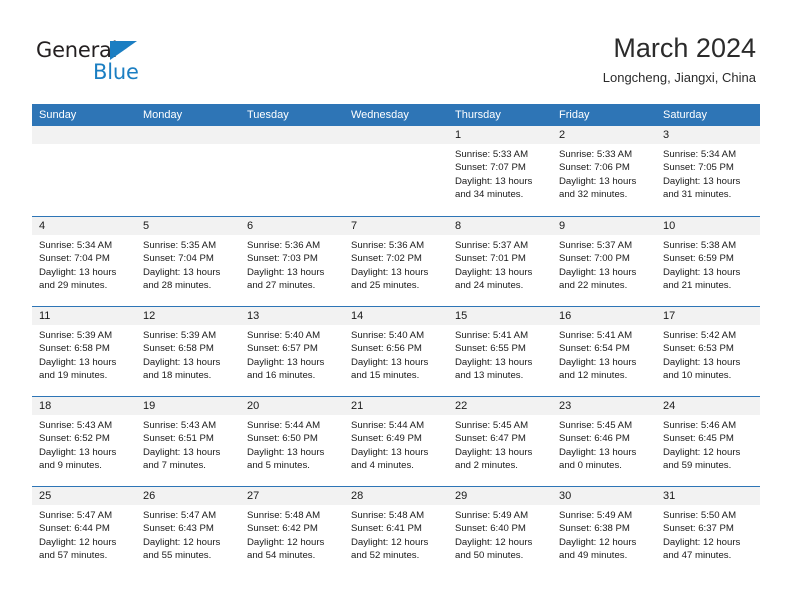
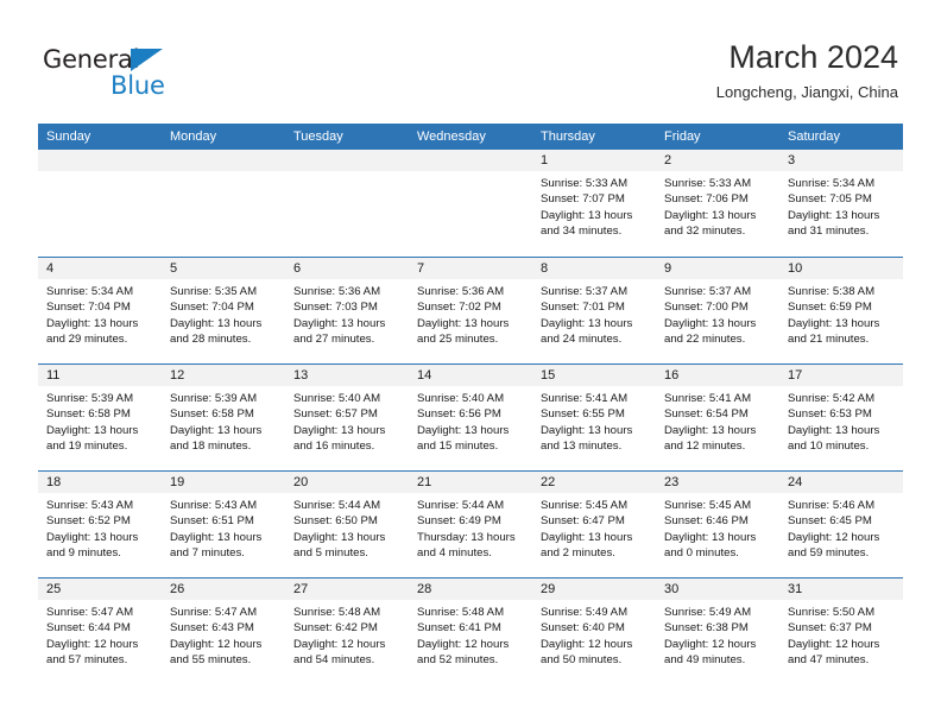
  General
  Blue
  March 2024
  Longcheng, Jiangxi, China
  Sunday
  Monday
  Tuesday
  Wednesday
  Thursday
  Friday
  Saturday
  1
  Sunrise: 5:33 AM
  Sunset: 7:07 PM
  Daylight: 13 hours and 34 minutes.
  2
  Sunrise: 5:33 AM
  Sunset: 7:06 PM
  Daylight: 13 hours and 32 minutes.
  3
  Sunrise: 5:34 AM
  Sunset: 7:05 PM
  Daylight: 13 hours and 31 minutes.
  4
  Sunrise: 5:34 AM
  Sunset: 7:04 PM
  Daylight: 13 hours and 29 minutes.
  5
  Sunrise: 5:35 AM
  Sunset: 7:04 PM
  Daylight: 13 hours and 28 minutes.
  6
  Sunrise: 5:36 AM
  Sunset: 7:03 PM
  Daylight: 13 hours and 27 minutes.
  7
  Sunrise: 5:36 AM
  Sunset: 7:02 PM
  Daylight: 13 hours and 25 minutes.
  8
  Sunrise: 5:37 AM
  Sunset: 7:01 PM
  Daylight: 13 hours and 24 minutes.
  9
  Sunrise: 5:37 AM
  Sunset: 7:00 PM
  Daylight: 13 hours and 22 minutes.
  10
  Sunrise: 5:38 AM
  Sunset: 6:59 PM
  Daylight: 13 hours and 21 minutes.
  11
  Sunrise: 5:39 AM
  Sunset: 6:58 PM
  Daylight: 13 hours and 19 minutes.
  12
  Sunrise: 5:39 AM
  Sunset: 6:58 PM
  Daylight: 13 hours and 18 minutes.
  13
  Sunrise: 5:40 AM
  Sunset: 6:57 PM
  Daylight: 13 hours and 16 minutes.
  14
  Sunrise: 5:40 AM
  Sunset: 6:56 PM
  Daylight: 13 hours and 15 minutes.
  15
  Sunrise: 5:41 AM
  Sunset: 6:55 PM
  Daylight: 13 hours and 13 minutes.
  16
  Sunrise: 5:41 AM
  Sunset: 6:54 PM
  Daylight: 13 hours and 12 minutes.
  17
  Sunrise: 5:42 AM
  Sunset: 6:53 PM
  Daylight: 13 hours and 10 minutes.
  18
  Sunrise: 5:43 AM
  Sunset: 6:52 PM
  Daylight: 13 hours and 9 minutes.
  19
  Sunrise: 5:43 AM
  Sunset: 6:51 PM
  Daylight: 13 hours and 7 minutes.
  20
  Sunrise: 5:44 AM
  Sunset: 6:50 PM
  Daylight: 13 hours and 5 minutes.
  21
  Sunrise: 5:44 AM
  Sunset: 6:49 PM
- Daylight: 13 hours and 4 minutes.
+ Thursday: 13 hours and 4 minutes.
  22
  Sunrise: 5:45 AM
  Sunset: 6:47 PM
  Daylight: 13 hours and 2 minutes.
  23
  Sunrise: 5:45 AM
  Sunset: 6:46 PM
  Daylight: 13 hours and 0 minutes.
  24
  Sunrise: 5:46 AM
  Sunset: 6:45 PM
  Daylight: 12 hours and 59 minutes.
  25
  Sunrise: 5:47 AM
  Sunset: 6:44 PM
  Daylight: 12 hours and 57 minutes.
  26
  Sunrise: 5:47 AM
  Sunset: 6:43 PM
  Daylight: 12 hours and 55 minutes.
  27
  Sunrise: 5:48 AM
  Sunset: 6:42 PM
  Daylight: 12 hours and 54 minutes.
  28
  Sunrise: 5:48 AM
  Sunset: 6:41 PM
  Daylight: 12 hours and 52 minutes.
  29
  Sunrise: 5:49 AM
  Sunset: 6:40 PM
  Daylight: 12 hours and 50 minutes.
  30
  Sunrise: 5:49 AM
  Sunset: 6:38 PM
  Daylight: 12 hours and 49 minutes.
  31
  Sunrise: 5:50 AM
  Sunset: 6:37 PM
  Daylight: 12 hours and 47 minutes.
